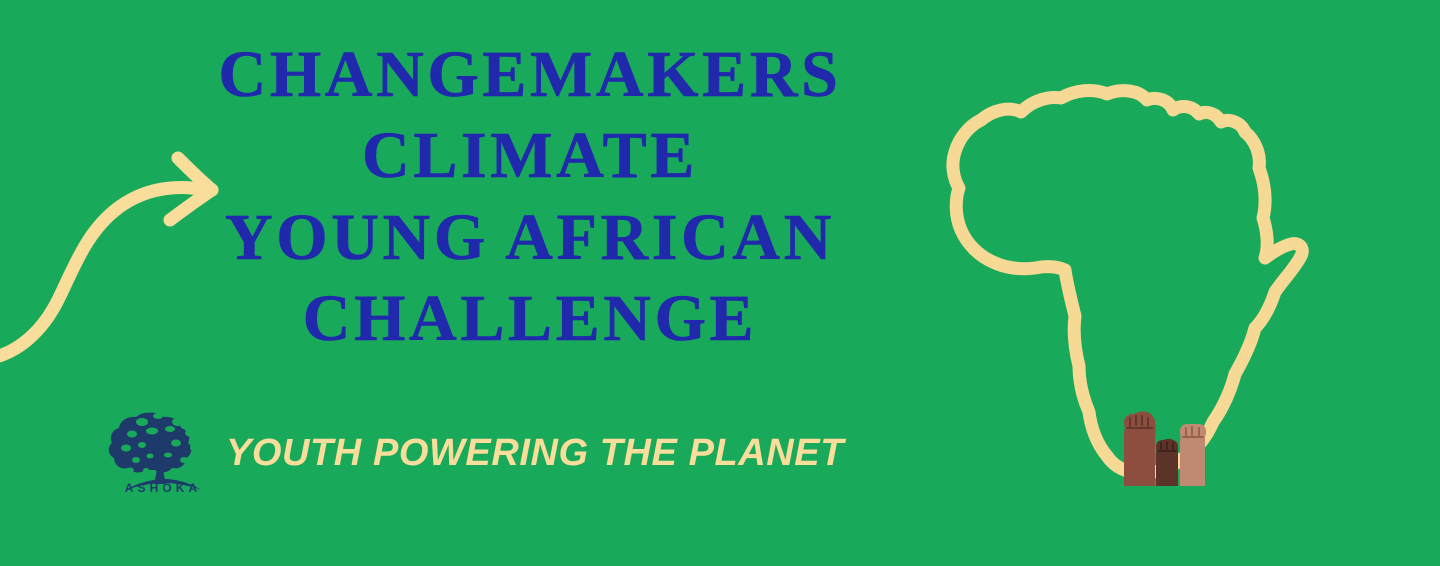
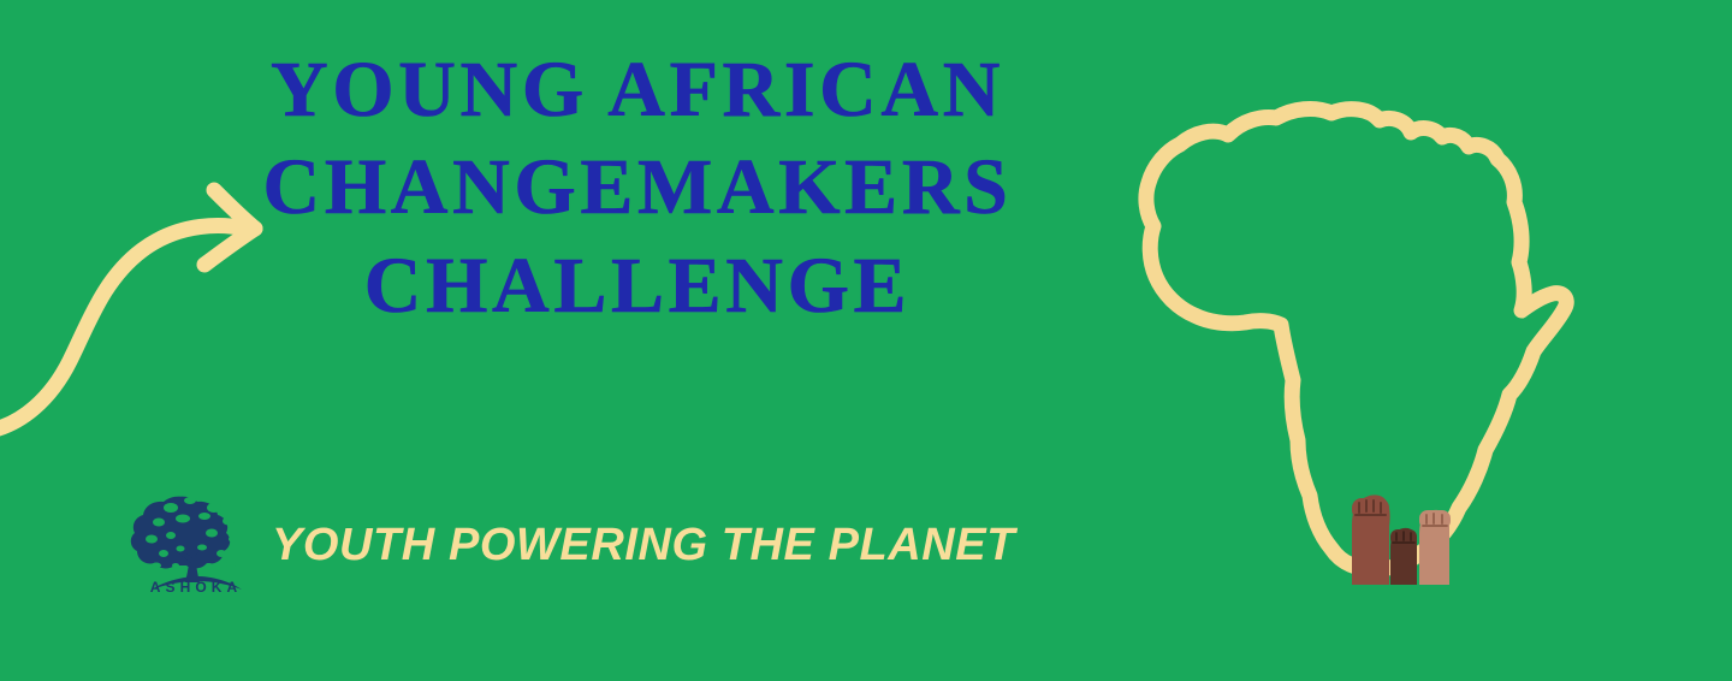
- CHANGEMAKERS
+ YOUNG AFRICAN
- CLIMATE
- YOUNG AFRICAN
+ CHANGEMAKERS
  CHALLENGE
  YOUTH POWERING THE PLANET
  ASHOKA
